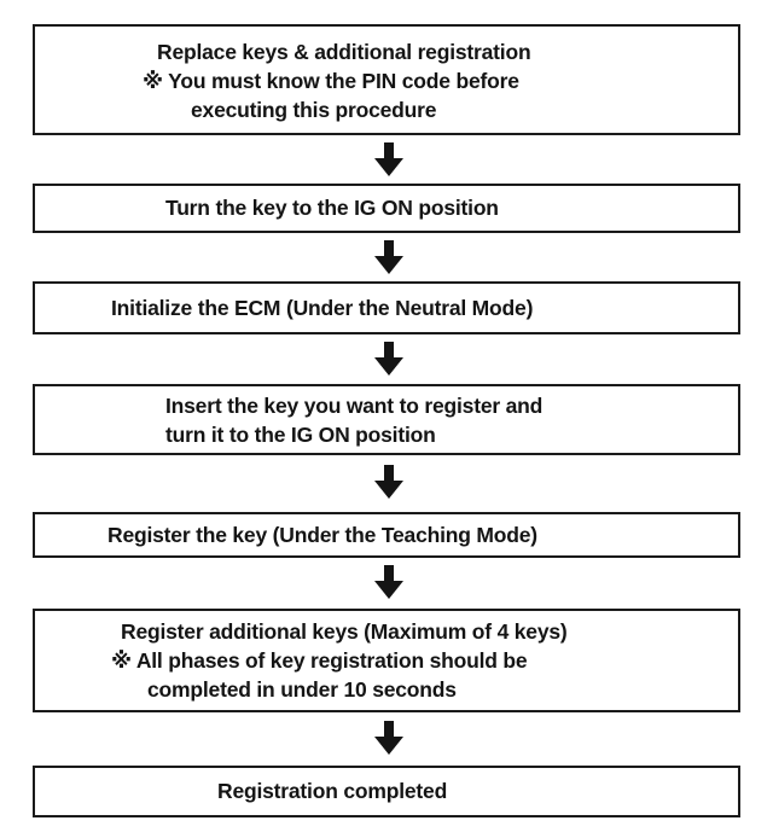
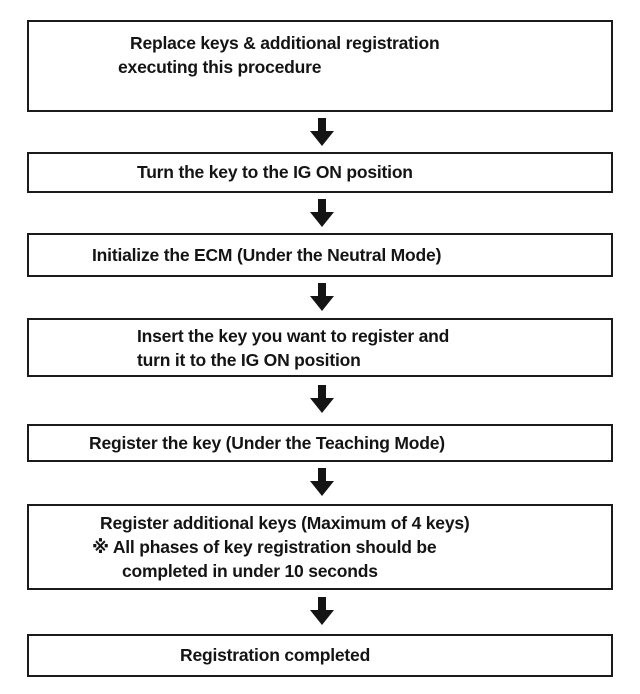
  Replace keys & additional registration
- ※ You must know the PIN code before
  executing this procedure
  Turn the key to the IG ON position
  Initialize the ECM (Under the Neutral Mode)
  Insert the key you want to register and
  turn it to the IG ON position
  Register the key (Under the Teaching Mode)
  Register additional keys (Maximum of 4 keys)
  ※ All phases of key registration should be
  completed in under 10 seconds
  Registration completed
